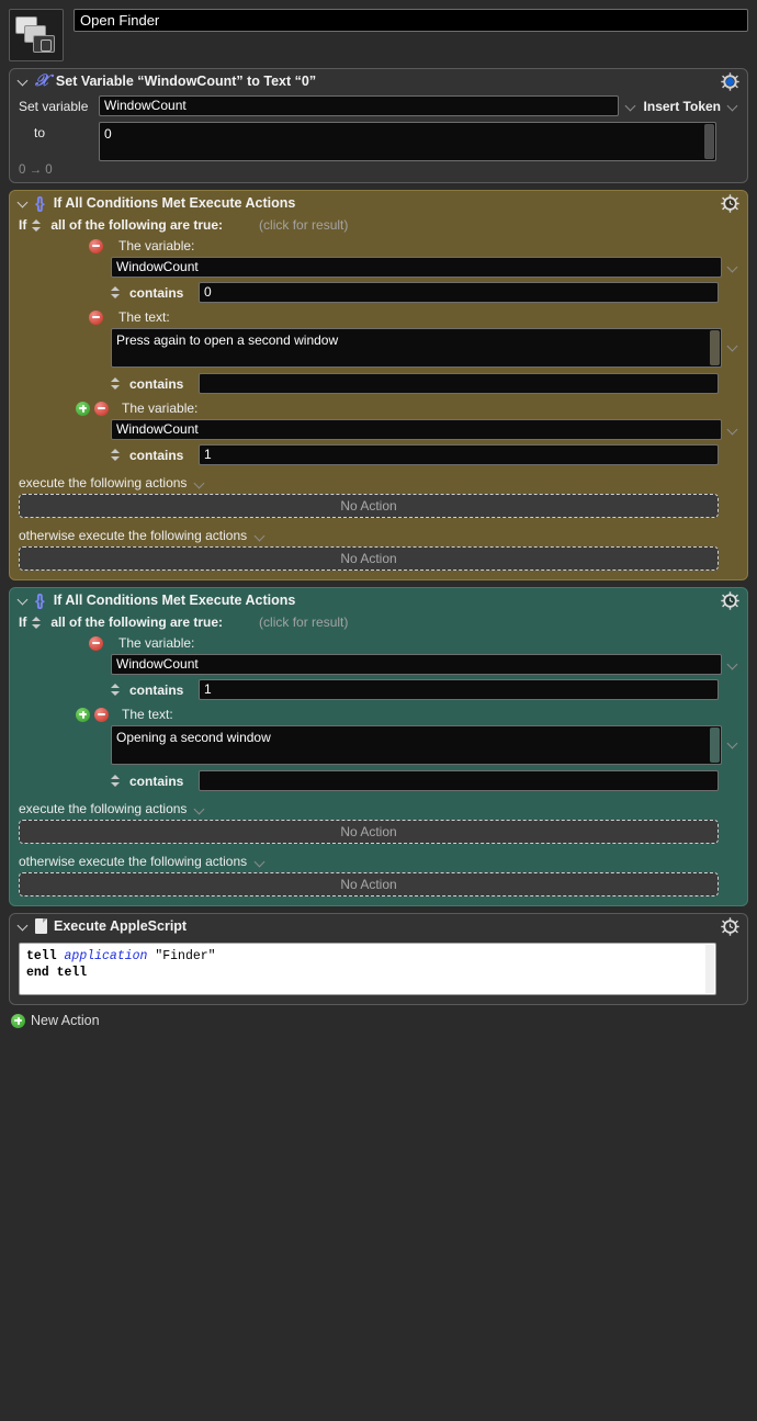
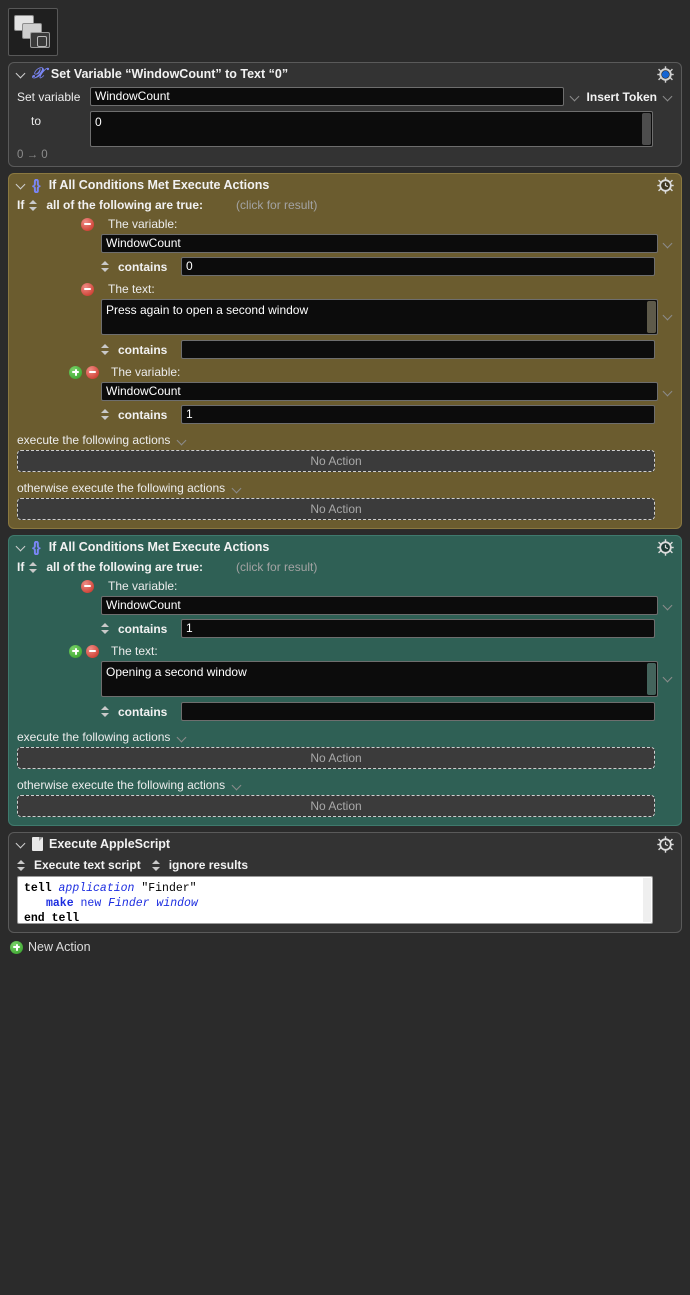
- Open Finder
  𝒳
  Set Variable “WindowCount” to Text “0”
  Set variable
  WindowCount
  Insert Token
  to
  0
  0 → 0
  {}
  If All Conditions Met Execute Actions
  If
  all of the following are true:
  (click for result)
  The variable:
  WindowCount
  contains
  0
  The text:
  Press again to open a second window
  contains
  The variable:
  WindowCount
  contains
  1
  execute the following actions
  No Action
  otherwise execute the following actions
  No Action
  {}
  If All Conditions Met Execute Actions
  If
  all of the following are true:
  (click for result)
  The variable:
  WindowCount
  contains
  1
  The text:
  Opening a second window
  contains
  execute the following actions
  No Action
  otherwise execute the following actions
  No Action
  Execute AppleScript
+ Execute text script
+ ignore results
  tell application "Finder"
+ make new Finder window
  end tell
  New Action
